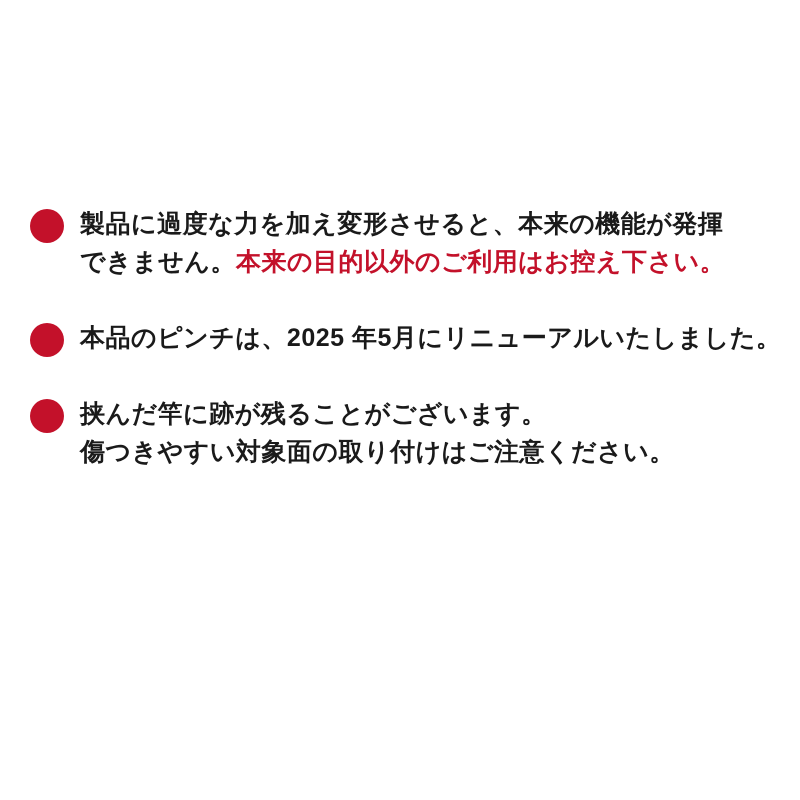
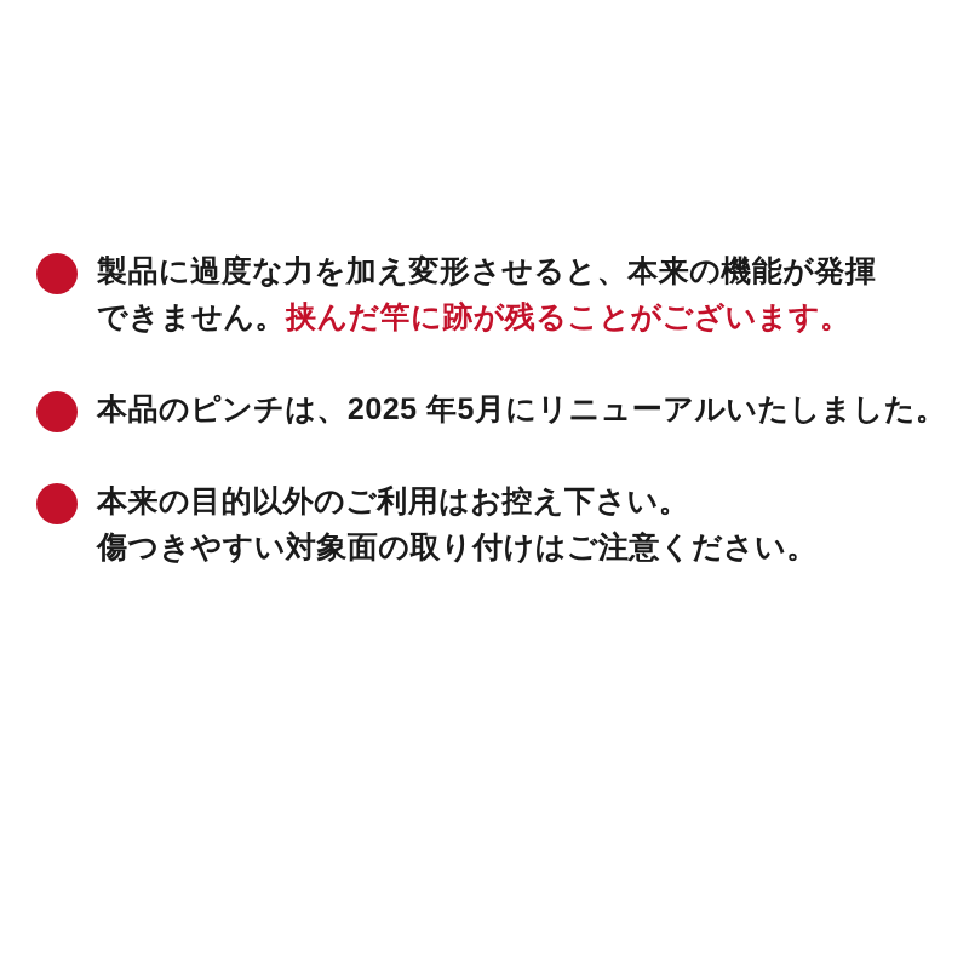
  製品に過度な力を加え変形させると、本来の機能が発揮
- できません。本来の目的以外のご利用はお控え下さい。
+ できません。挟んだ竿に跡が残ることがございます。
  本品のピンチは、2025 年5月にリニューアルいたしました。
- 挟んだ竿に跡が残ることがございます。
+ 本来の目的以外のご利用はお控え下さい。
  傷つきやすい対象面の取り付けはご注意ください。
